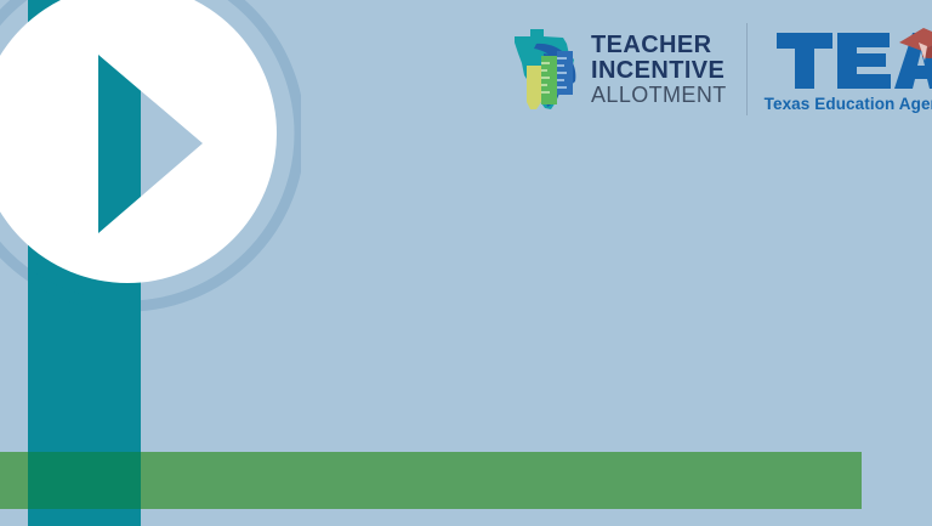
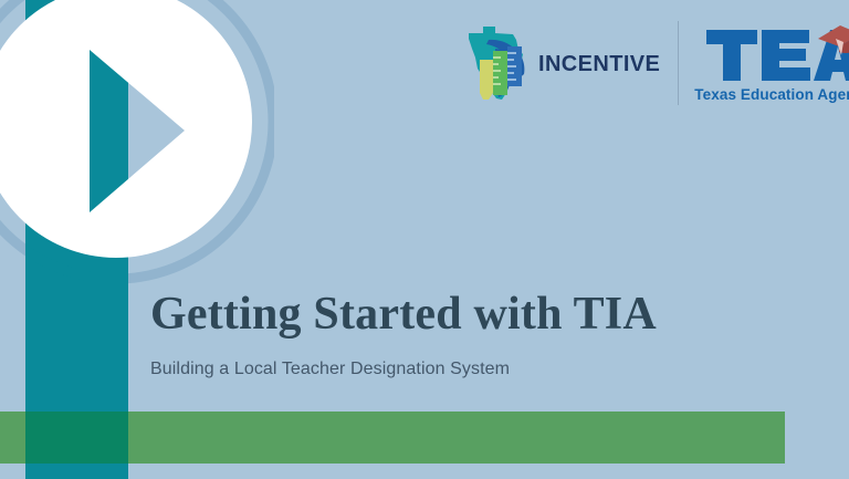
- TEACHER
  INCENTIVE
- ALLOTMENT
  Texas Education Age
+ Getting Started with TIA
+ Building a Local Teacher Designation System
